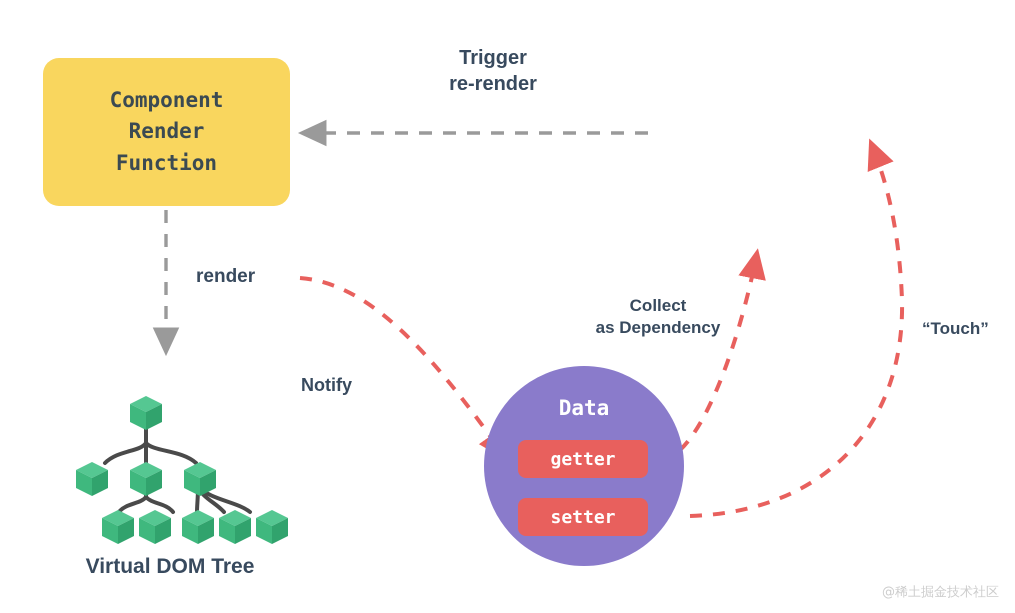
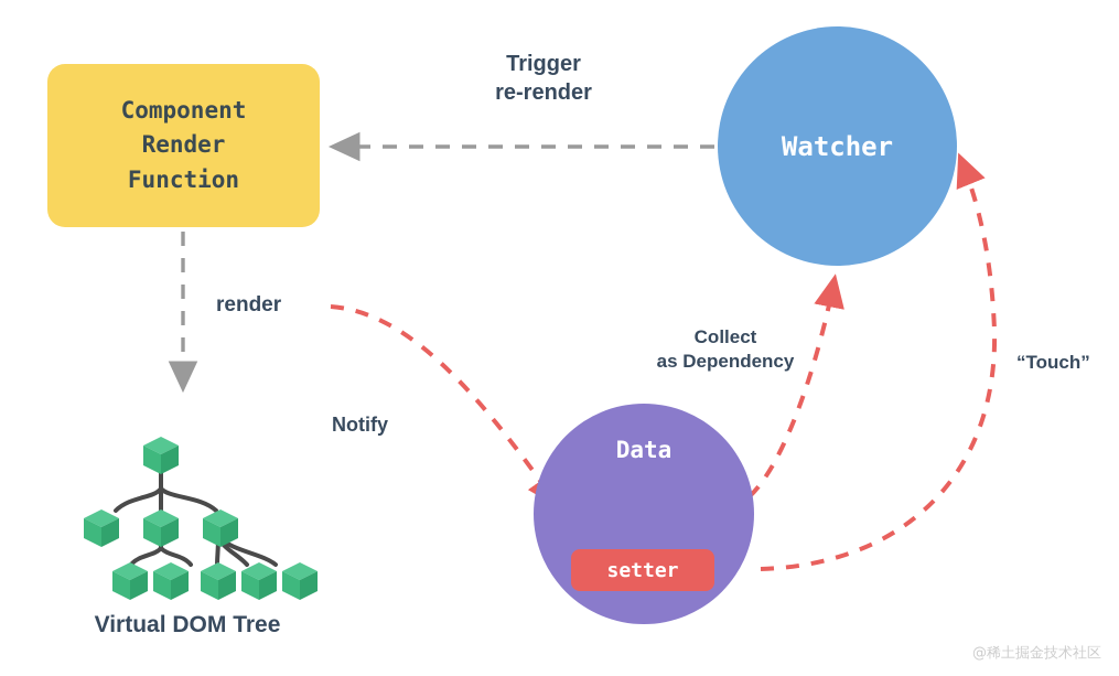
  Component
  Render
  Function
+ Watcher
  Data
- getter
  setter
  Trigger
  re-render
  render
  Notify
  Collect
  as Dependency
  “Touch”
  Virtual DOM Tree
  @稀土掘金技术社区
